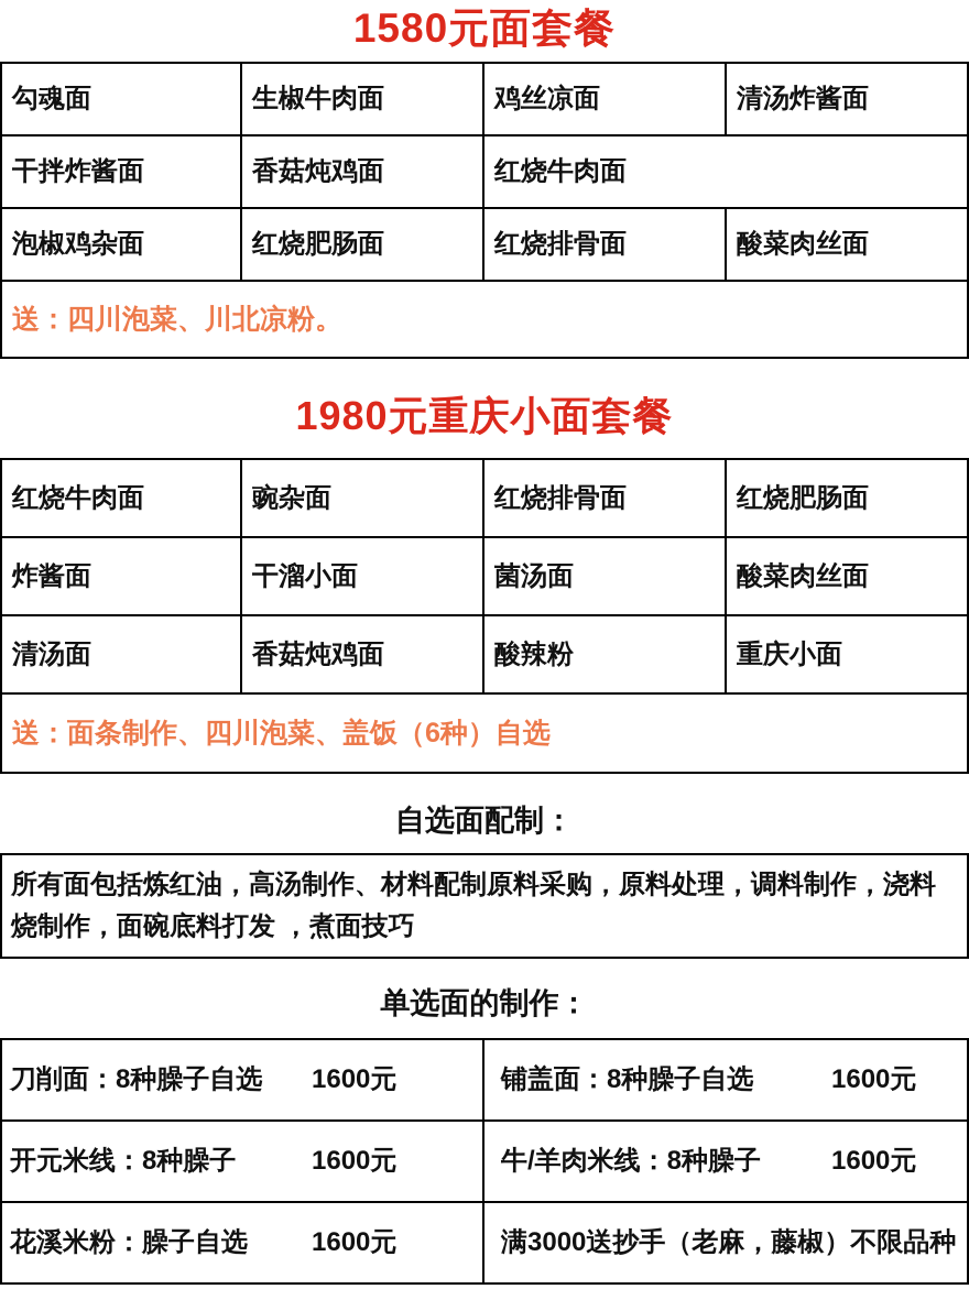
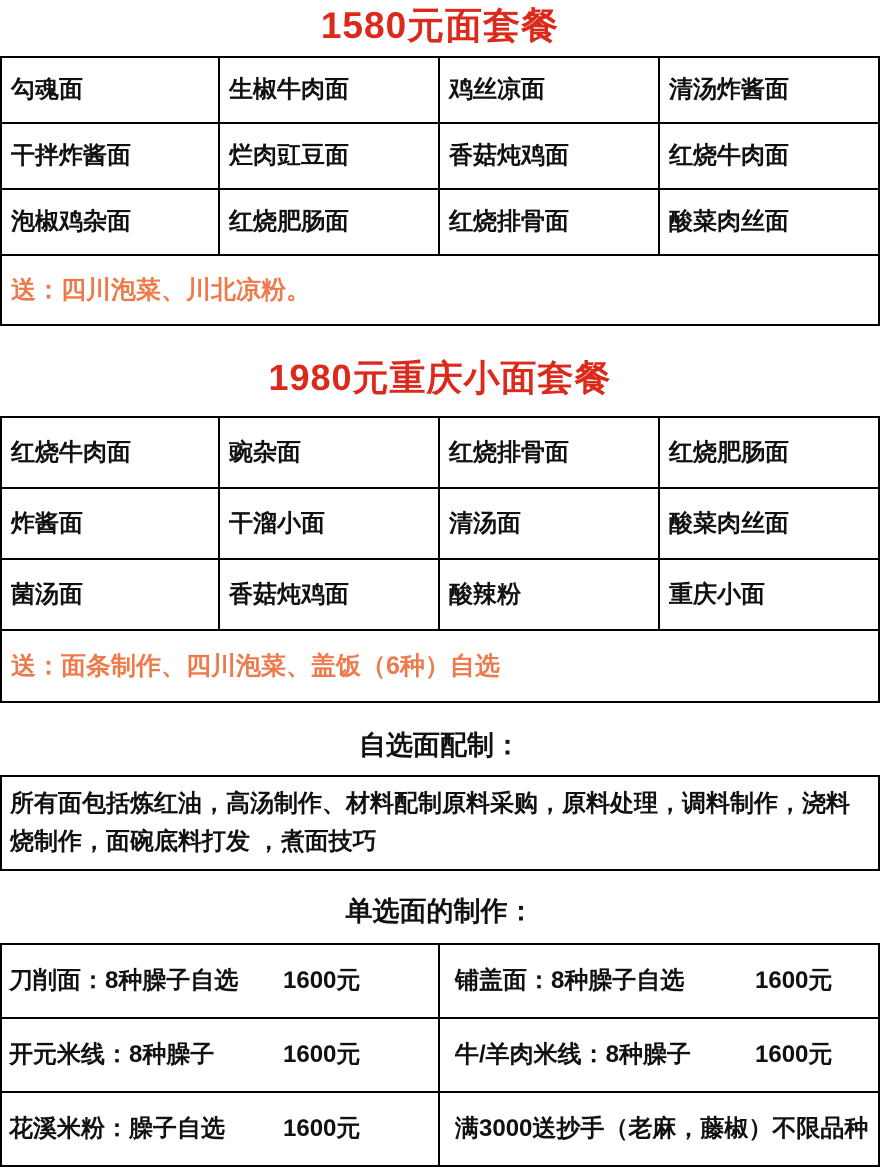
  1580元面套餐
  勾魂面
  生椒牛肉面
  鸡丝凉面
  清汤炸酱面
  干拌炸酱面
+ 烂肉豇豆面
  香菇炖鸡面
  红烧牛肉面
  泡椒鸡杂面
  红烧肥肠面
  红烧排骨面
  酸菜肉丝面
  送：四川泡菜、川北凉粉。
  1980元重庆小面套餐
  红烧牛肉面
  豌杂面
  红烧排骨面
  红烧肥肠面
  炸酱面
  干溜小面
- 菌汤面
+ 清汤面
  酸菜肉丝面
- 清汤面
+ 菌汤面
  香菇炖鸡面
  酸辣粉
  重庆小面
  送：面条制作、四川泡菜、盖饭（6种）自选
  自选面配制：
  所有面包括炼红油，高汤制作、材料配制原料采购，原料处理，调料制作，浇料烧制作，面碗底料打发 ，煮面技巧
  单选面的制作：
  刀削面：8种臊子自选
  1600元
  铺盖面：8种臊子自选
  1600元
  开元米线：8种臊子
  1600元
  牛/羊肉米线：8种臊子
  1600元
  花溪米粉：臊子自选
  1600元
  满3000送抄手（老麻，藤椒）不限品种
